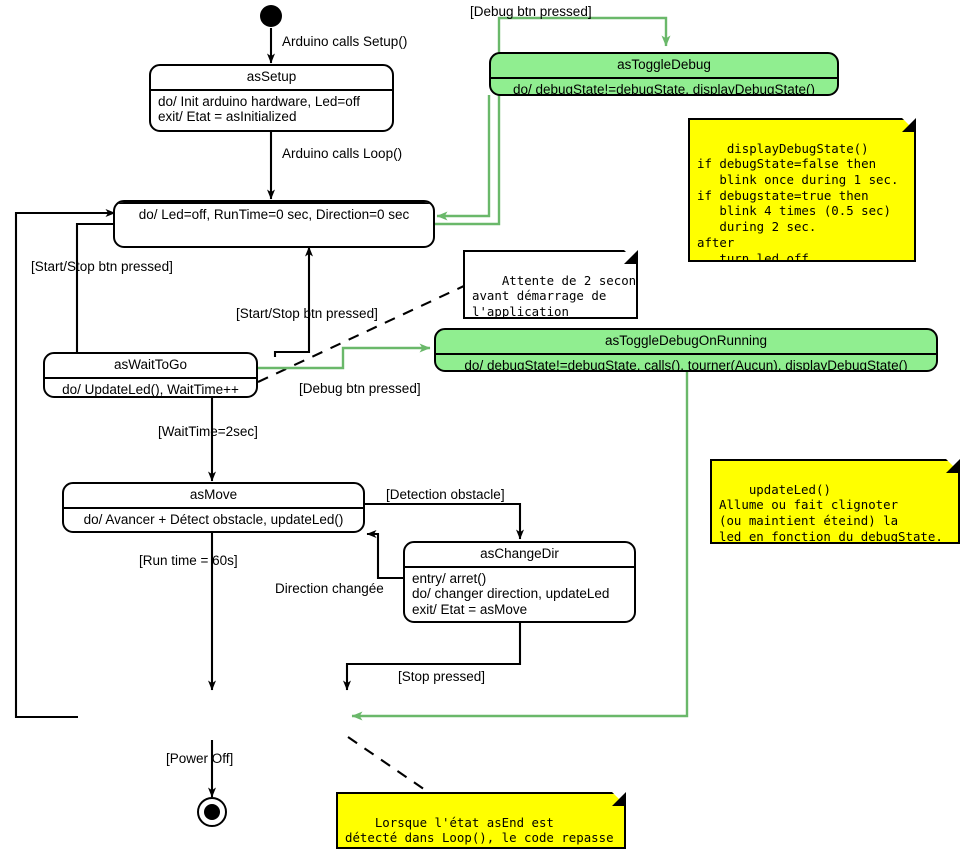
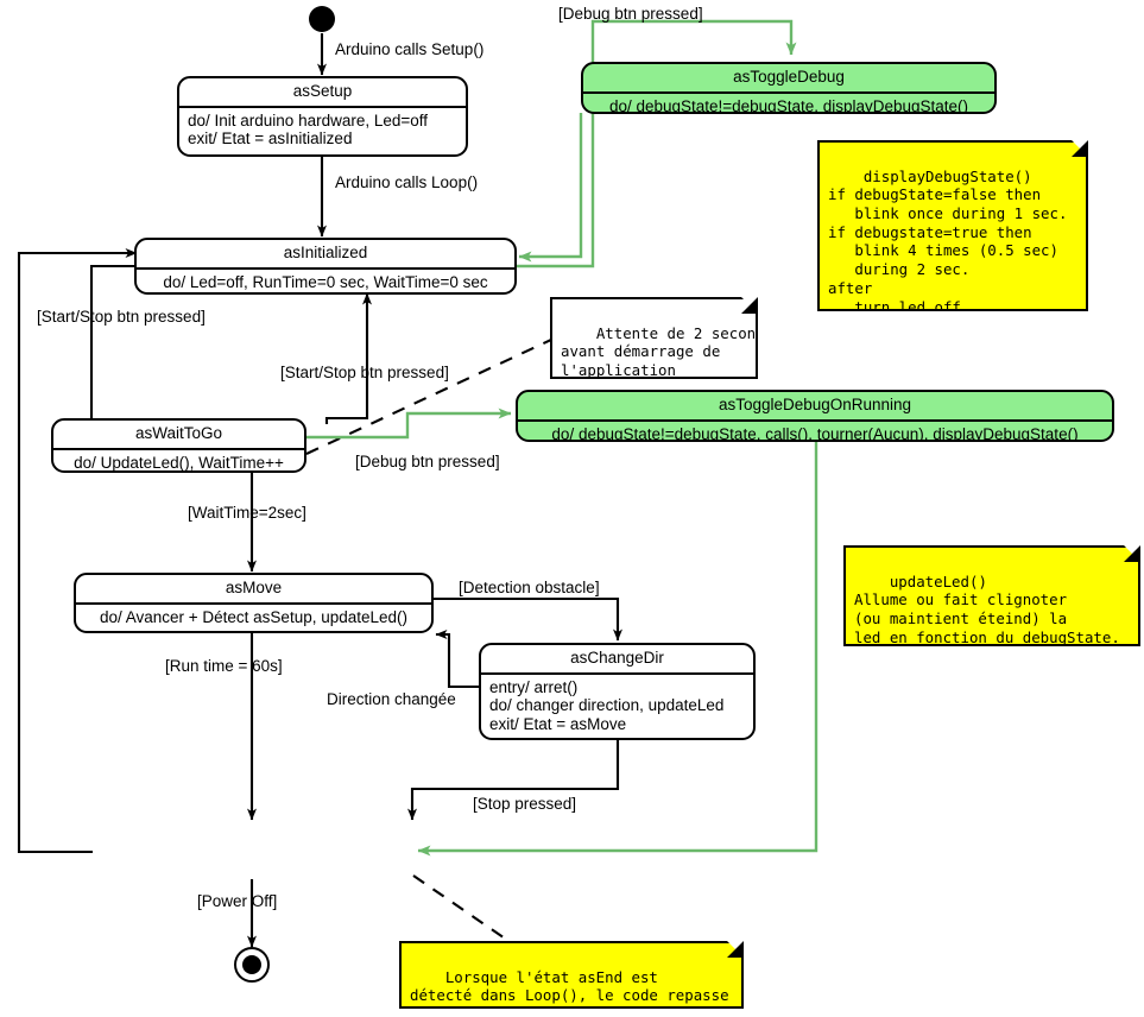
  asSetup
  do/ Init arduino hardware, Led=off
  exit/ Etat = asInitialized
+ asInitialized
- do/ Led=off, RunTime=0 sec, Direction=0 sec
+ do/ Led=off, RunTime=0 sec, WaitTime=0 sec
  asWaitToGo
  do/ UpdateLed(), WaitTime++
  asMove
- do/ Avancer + Détect obstacle, updateLed()
+ do/ Avancer + Détect asSetup, updateLed()
  asChangeDir
  entry/ arret()
  do/ changer direction, updateLed
  exit/ Etat = asMove
  asToggleDebug
  do/ debugState!=debugState, displayDebugState()
  asToggleDebugOnRunning
  do/ debugState!=debugState, calls(), tourner(Aucun), displayDebugState()
  displayDebugState()
  if debugState=false then
  blink once during 1 sec.
  if debugstate=true then
  blink 4 times (0.5 sec)
  during 2 sec.
  after
  turn led off
  Attente de 2 secon
  avant démarrage de
  l'application
  updateLed()
  Allume ou fait clignoter
  (ou maintient éteind) la
  led en fonction du debugState.
  Lorsque l'état asEnd est
  détecté dans Loop(), le code repasse
  Arduino calls Setup()
  Arduino calls Loop()
  [Debug btn pressed]
  [Start/Stop btn pressed]
  [Start/Stop btn pressed]
  [Debug btn pressed]
  [WaitTime=2sec]
  [Run time = 60s]
  [Detection obstacle]
  Direction changée
  [Stop pressed]
  [Power Off]
